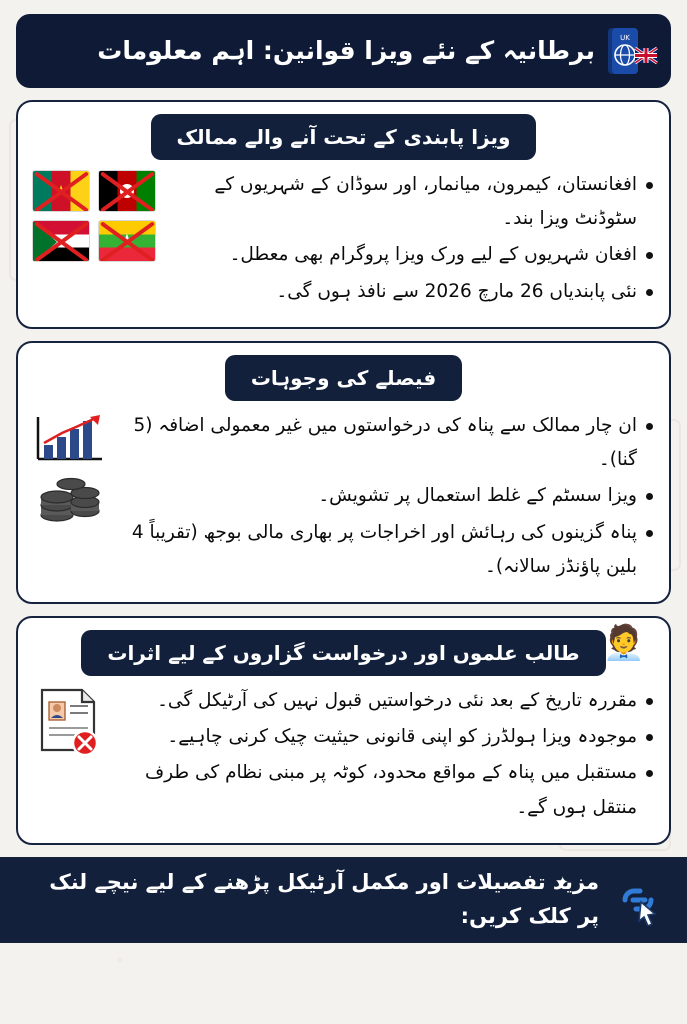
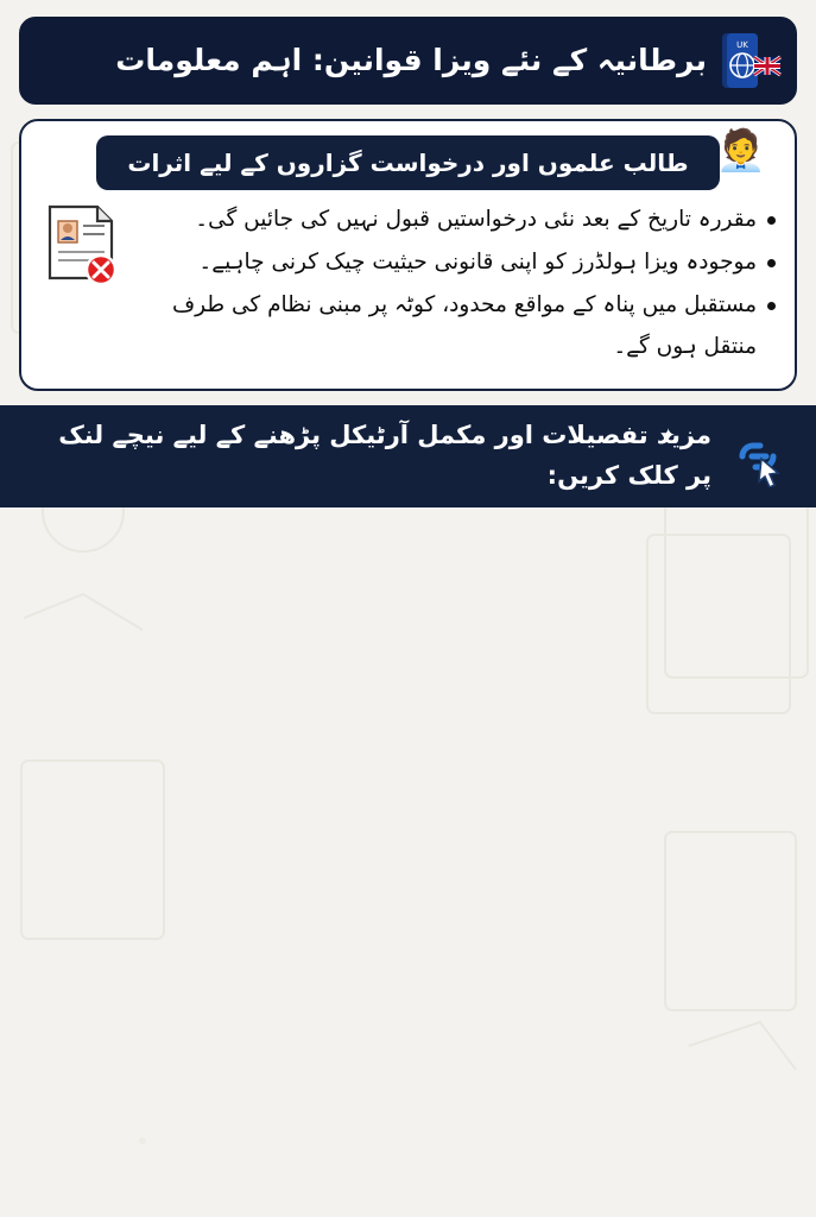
  UK
  برطانیہ کے نئے ویزا قوانین: اہم معلومات
- ویزا پابندی کے تحت آنے والے ممالک
- افغانستان، کیمرون، میانمار، اور سوڈان کے شہریوں کے سٹوڈنٹ ویزا بند۔
- افغان شہریوں کے لیے ورک ویزا پروگرام بھی معطل۔
- نئی پابندیاں 26 مارچ 2026 سے نافذ ہوں گی۔
- فیصلے کی وجوہات
- ان چار ممالک سے پناہ کی درخواستوں میں غیر معمولی اضافہ (5 گنا)۔
- ویزا سسٹم کے غلط استعمال پر تشویش۔
- پناہ گزینوں کی رہائش اور اخراجات پر بھاری مالی بوجھ (تقریباً 4 بلین پاؤنڈز سالانہ)۔
  طالب علموں اور درخواست گزاروں کے لیے اثرات
  🧑‍💼
- مقررہ تاریخ کے بعد نئی درخواستیں قبول نہیں کی آرٹیکل گی۔
+ مقررہ تاریخ کے بعد نئی درخواستیں قبول نہیں کی جائیں گی۔
  موجودہ ویزا ہولڈرز کو اپنی قانونی حیثیت چیک کرنی چاہیے۔
  مستقبل میں پناہ کے مواقع محدود، کوٹہ پر مبنی نظام کی طرف منتقل ہوں گے۔
  مزید تفصیلات اور مکمل آرٹیکل پڑھنے کے لیے نیچے لنک پر کلک کریں:
  ✦
